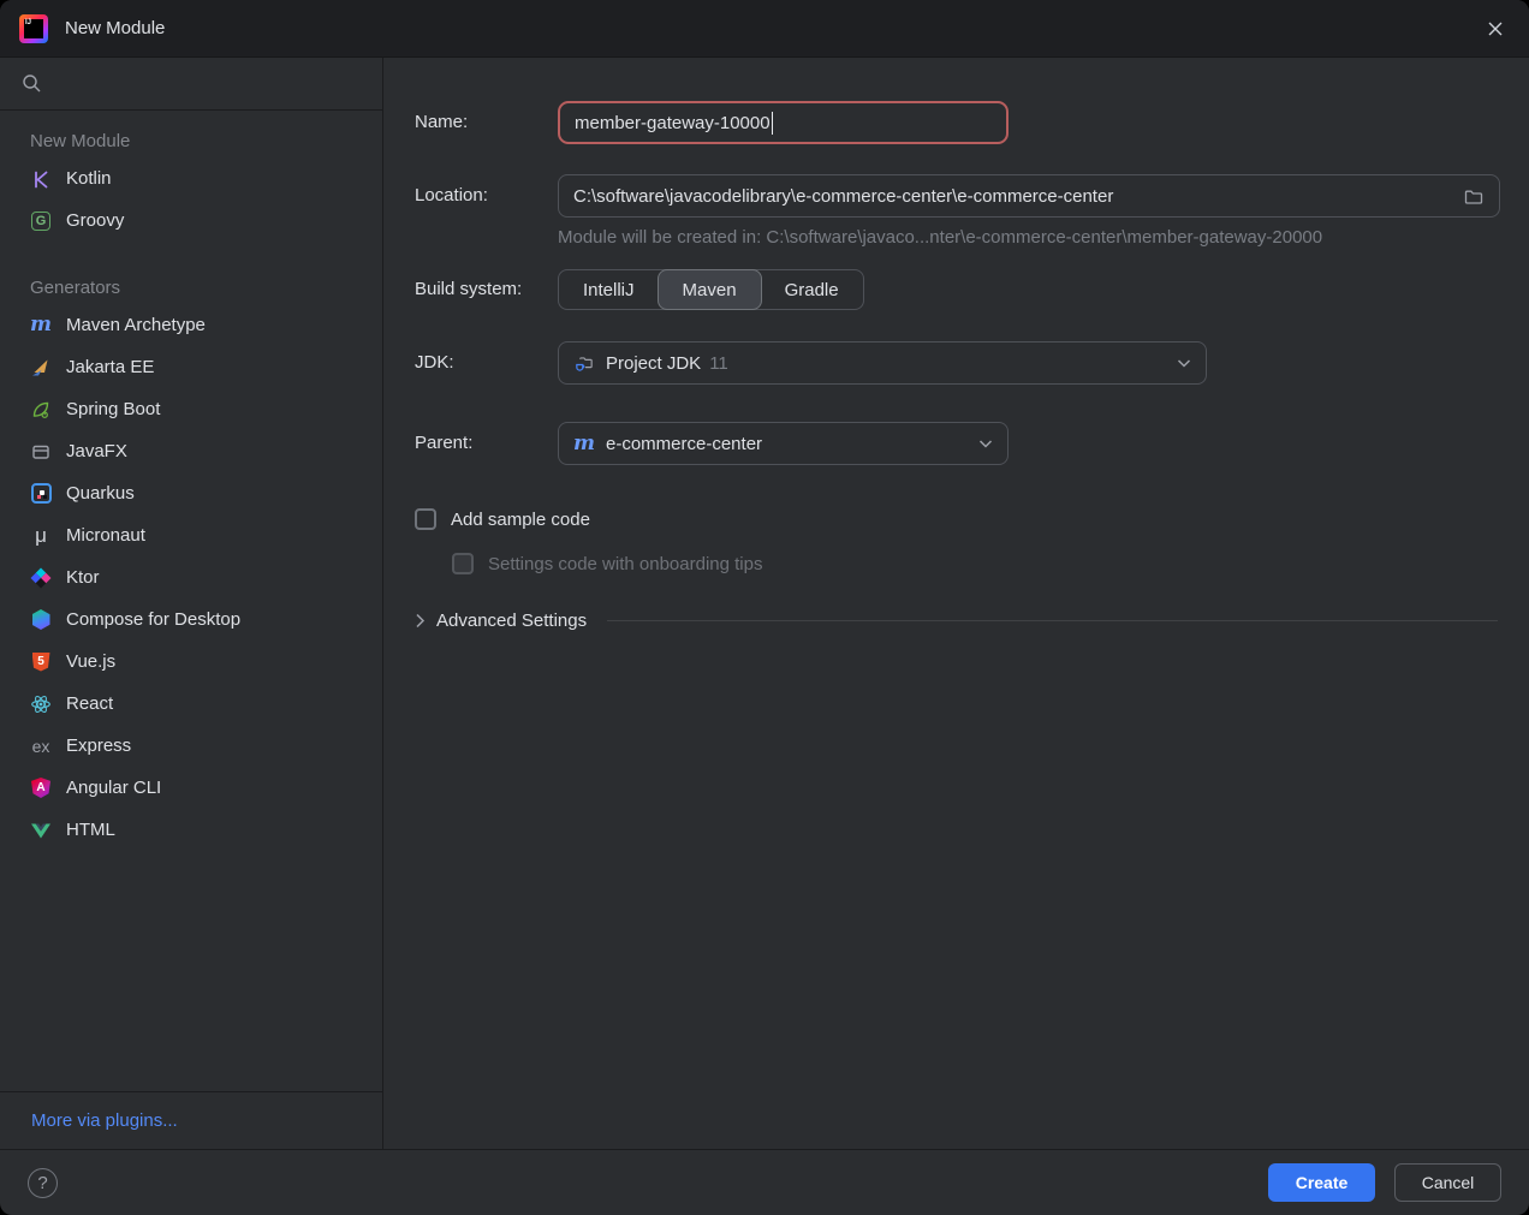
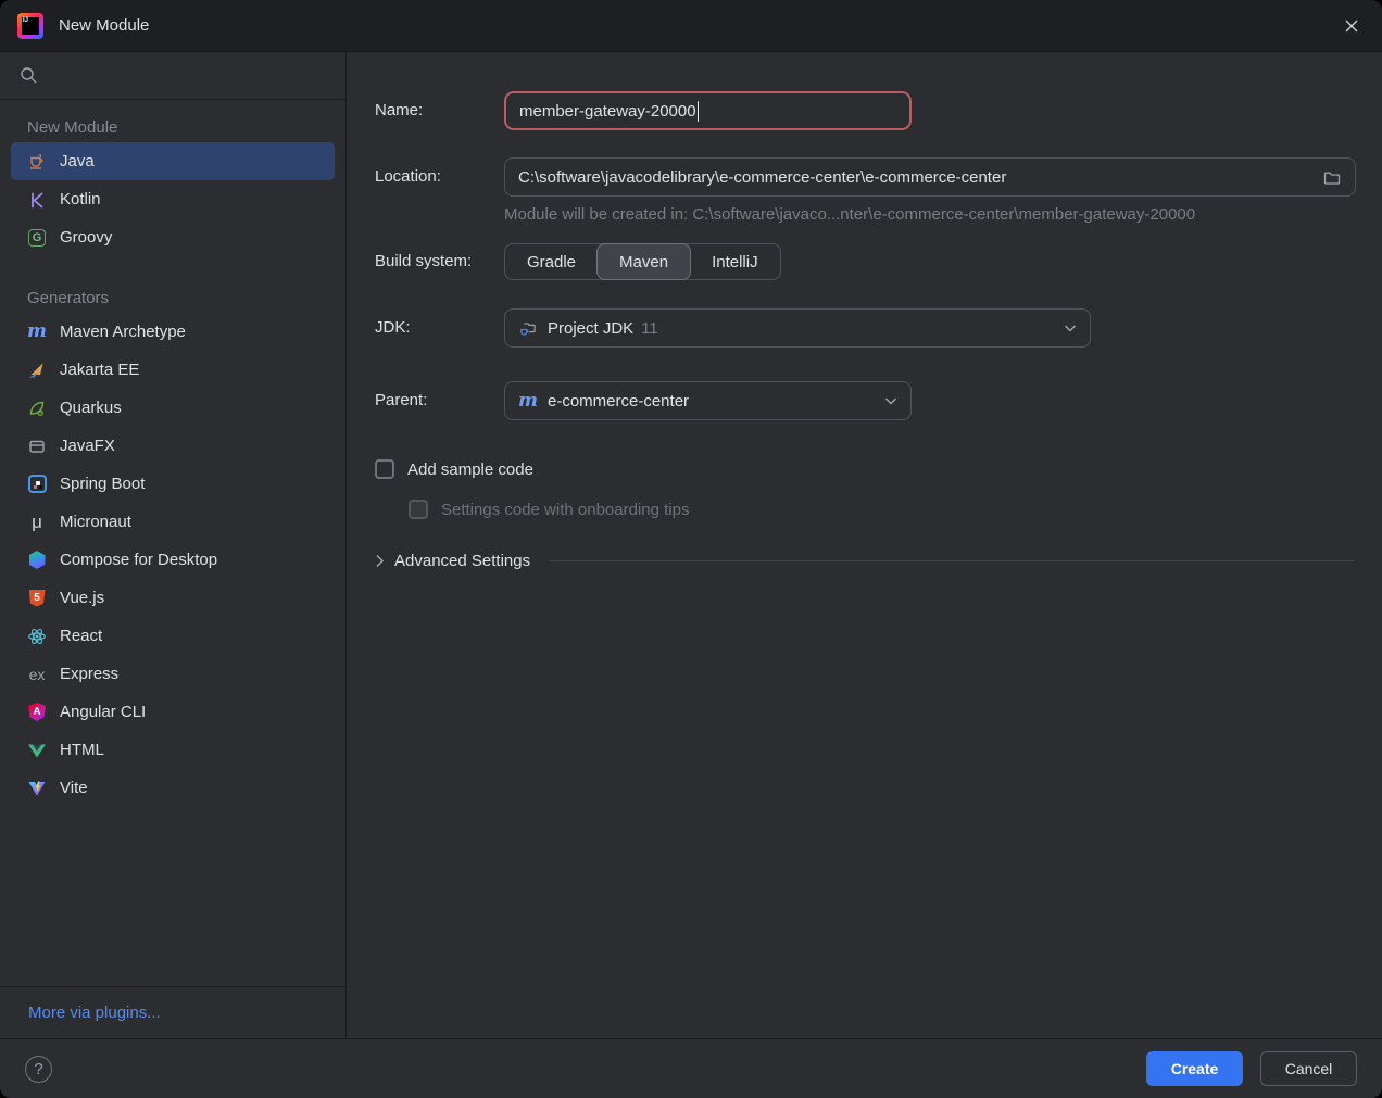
  New Module
  New Module
+ Java
  Kotlin
  G
  Groovy
  Generators
  m
  Maven Archetype
  Jakarta EE
- Spring Boot
+ Quarkus
  JavaFX
- Quarkus
+ Spring Boot
  μ
  Micronaut
- Ktor
  Compose for Desktop
  5
  Vue.js
  React
  ex
  Express
  A
  Angular CLI
  HTML
+ Vite
  More via plugins...
  Name:
- member-gateway-10000
+ member-gateway-20000
  Location:
  C:\software\javacodelibrary\e-commerce-center\e-commerce-center
  Module will be created in: C:\software\javaco...nter\e-commerce-center\member-gateway-20000
  Build system:
- IntelliJ
+ Gradle
  Maven
- Gradle
+ IntelliJ
  JDK:
  Project JDK
  11
  Parent:
  m
  e-commerce-center
  Add sample code
  Settings code with onboarding tips
  Advanced Settings
  ?
  Create
  Cancel
